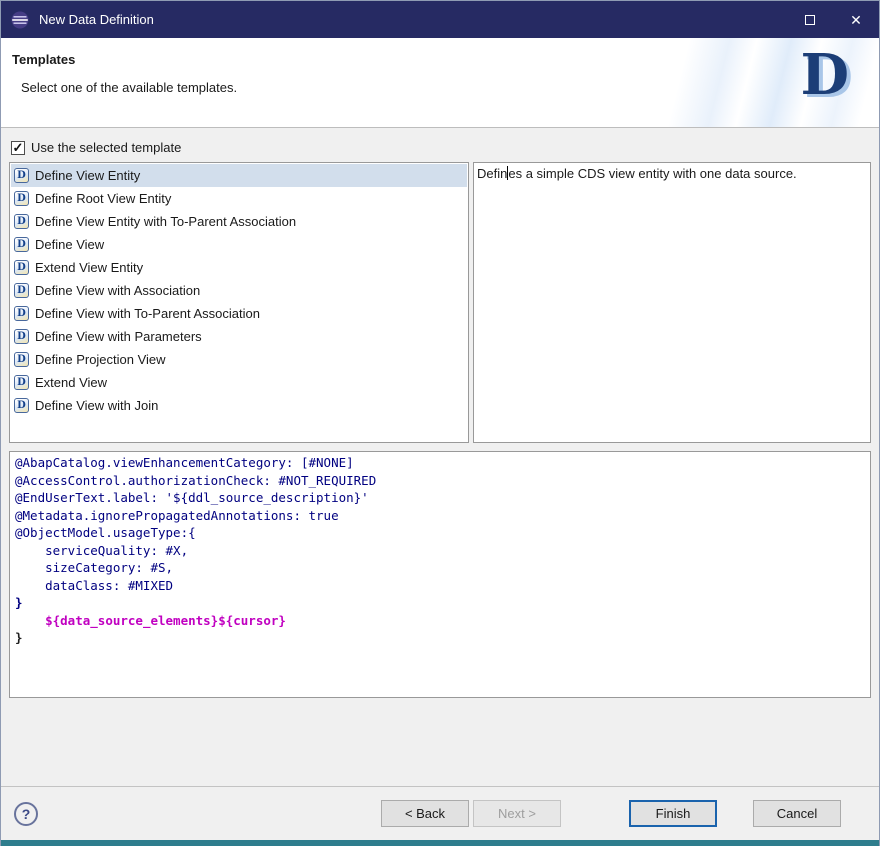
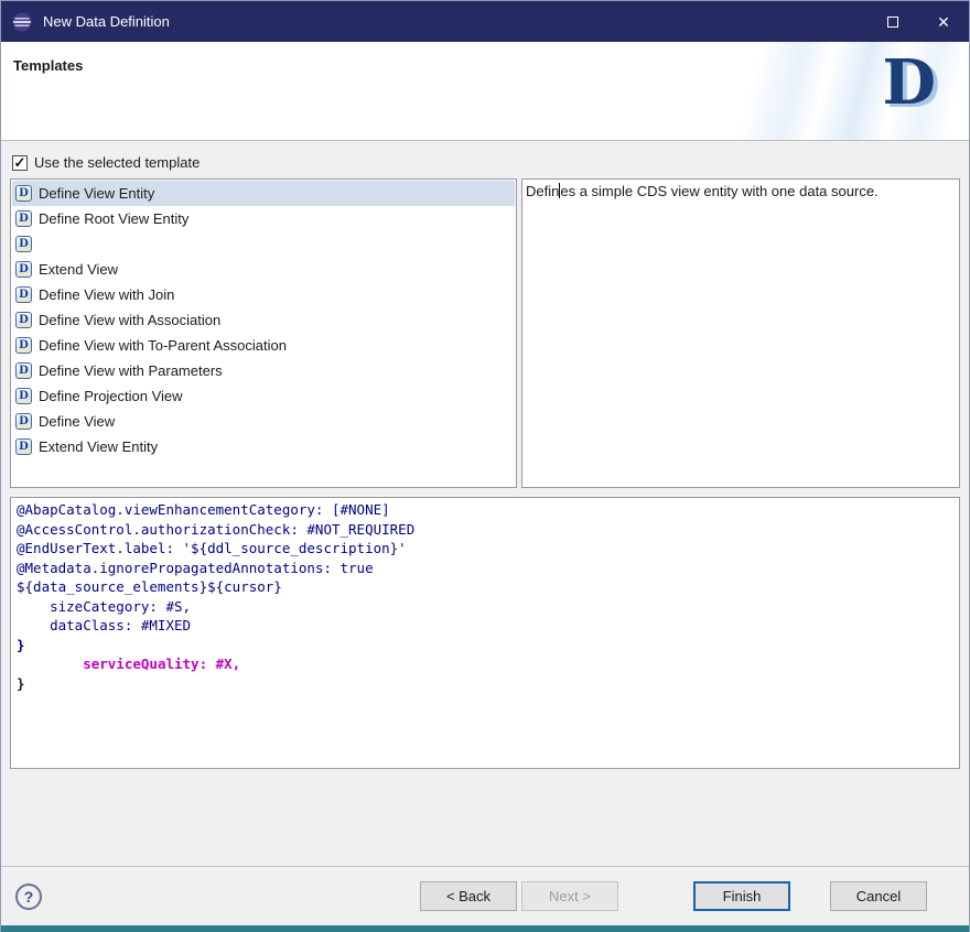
  New Data Definition
  ✕
  Templates
- Select one of the available templates.
  D
  ✓
  Use the selected template
  D
  Define View Entity
  D
  Define Root View Entity
  D
- Define View Entity with To-Parent Association
  D
- Define View
+ Extend View
  D
- Extend View Entity
+ Define View with Join
  D
  Define View with Association
  D
  Define View with To-Parent Association
  D
  Define View with Parameters
  D
  Define Projection View
  D
- Extend View
+ Define View
  D
- Define View with Join
+ Extend View Entity
  Defines a simple CDS view entity with one data source.
  @AbapCatalog.viewEnhancementCategory: [#NONE]
  @AccessControl.authorizationCheck: #NOT_REQUIRED
  @EndUserText.label: '${ddl_source_description}'
  @Metadata.ignorePropagatedAnnotations: true
- @ObjectModel.usageType:{
- serviceQuality: #X,
+ ${data_source_elements}${cursor}
  sizeCategory: #S,
  dataClass: #MIXED
  }
- ${data_source_elements}${cursor}
+ serviceQuality: #X,
  }
  ?
  < Back
  Next >
  Finish
  Cancel
